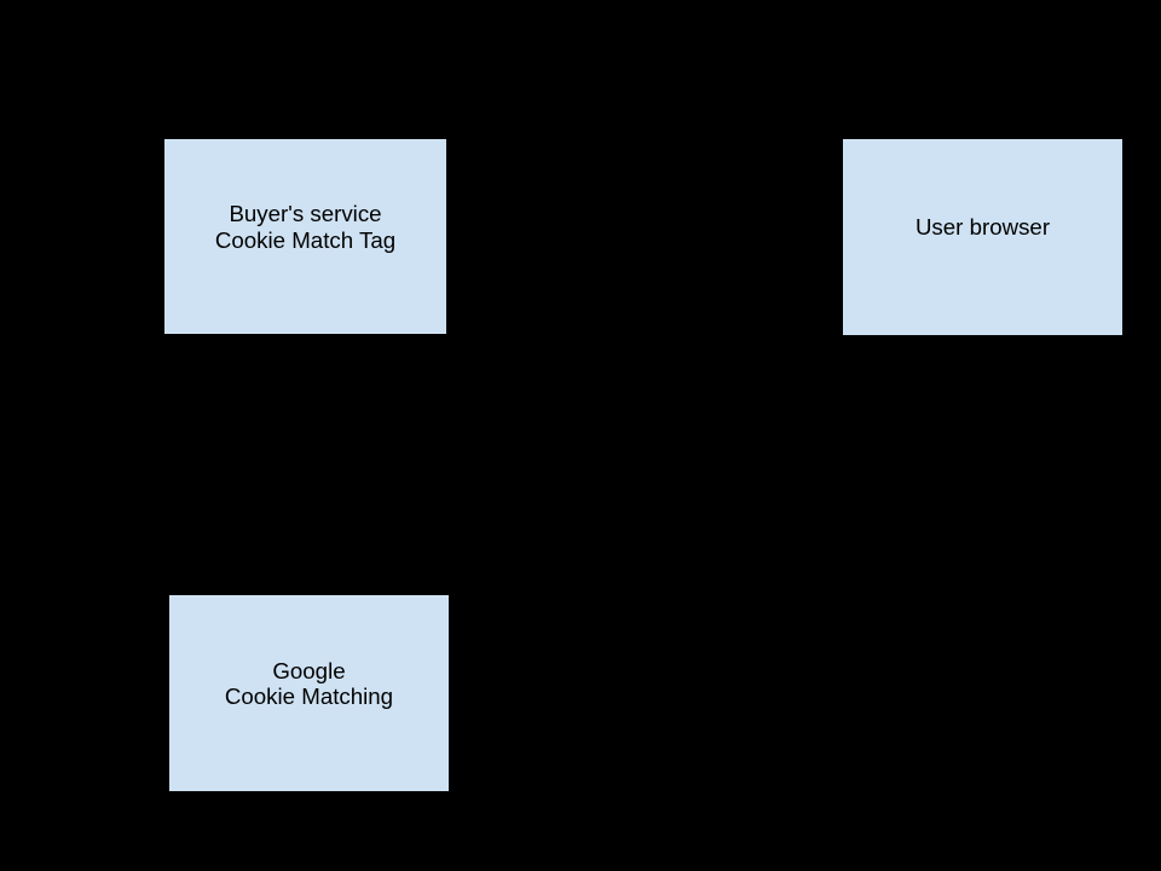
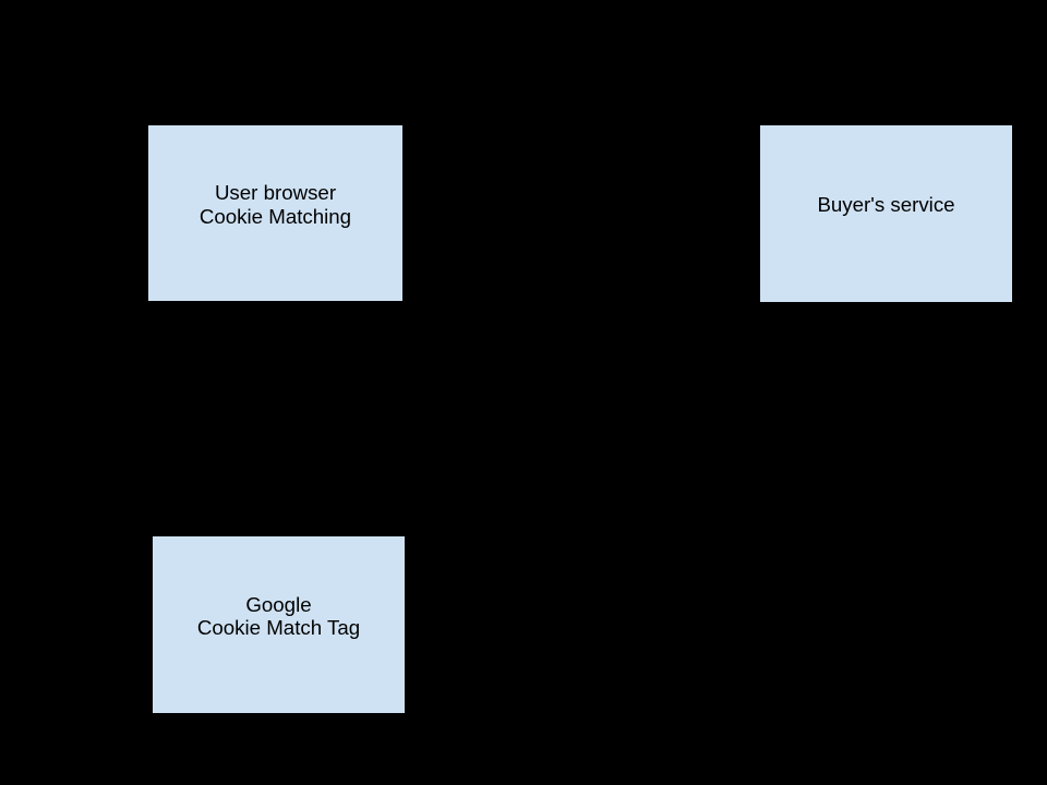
- Buyer's service
+ User browser
- Cookie Match Tag
+ Cookie Matching
- User browser
+ Buyer's service
  Google
- Cookie Matching
+ Cookie Match Tag
